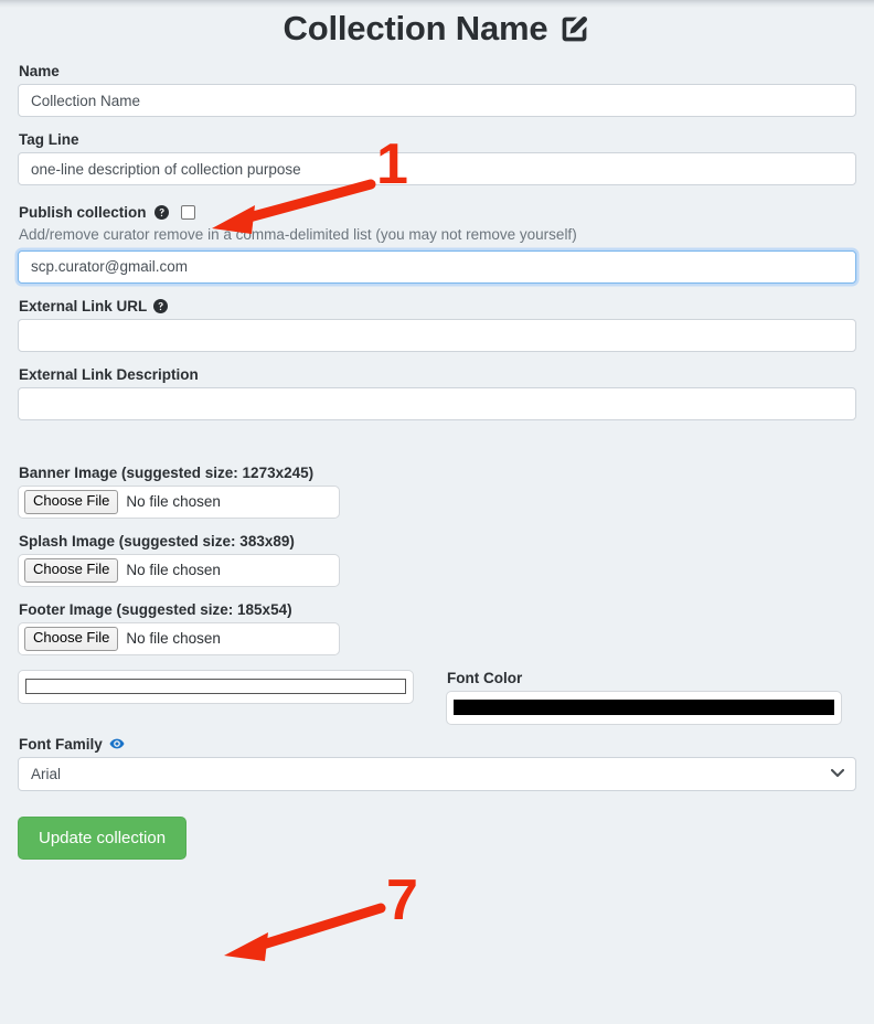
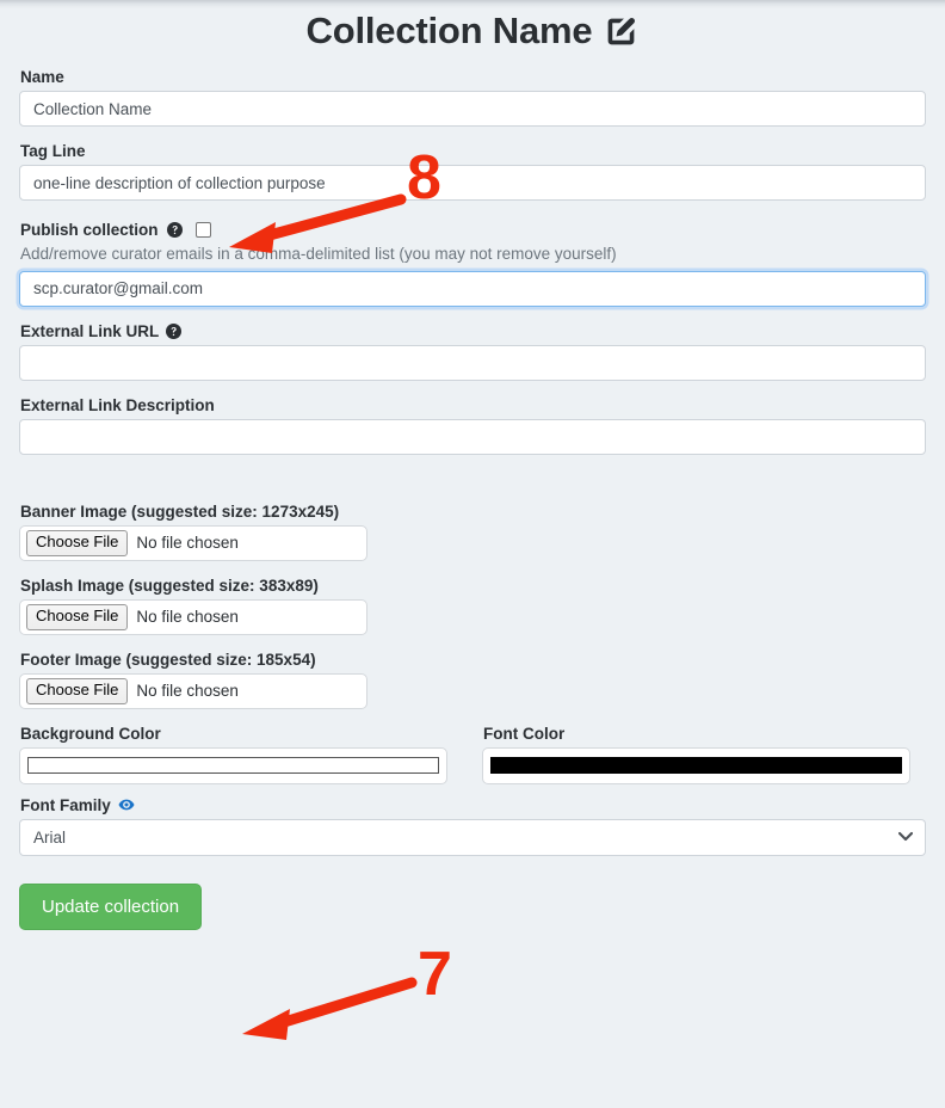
  Collection Name
  Name
  Collection Name
  Tag Line
  one-line description of collection purpose
  Publish collection
- Add/remove curator remove in a comma-delimited list (you may not remove yourself)
+ Add/remove curator emails in a comma-delimited list (you may not remove yourself)
  scp.curator@gmail.com
  External Link URL
  External Link Description
  Banner Image (suggested size: 1273x245)
  Choose File
  No file chosen
  Splash Image (suggested size: 383x89)
  Choose File
  No file chosen
  Footer Image (suggested size: 185x54)
  Choose File
  No file chosen
+ Background Color
  Font Color
  Font Family
  Arial
  Update collection
- 1
+ 8
  7
